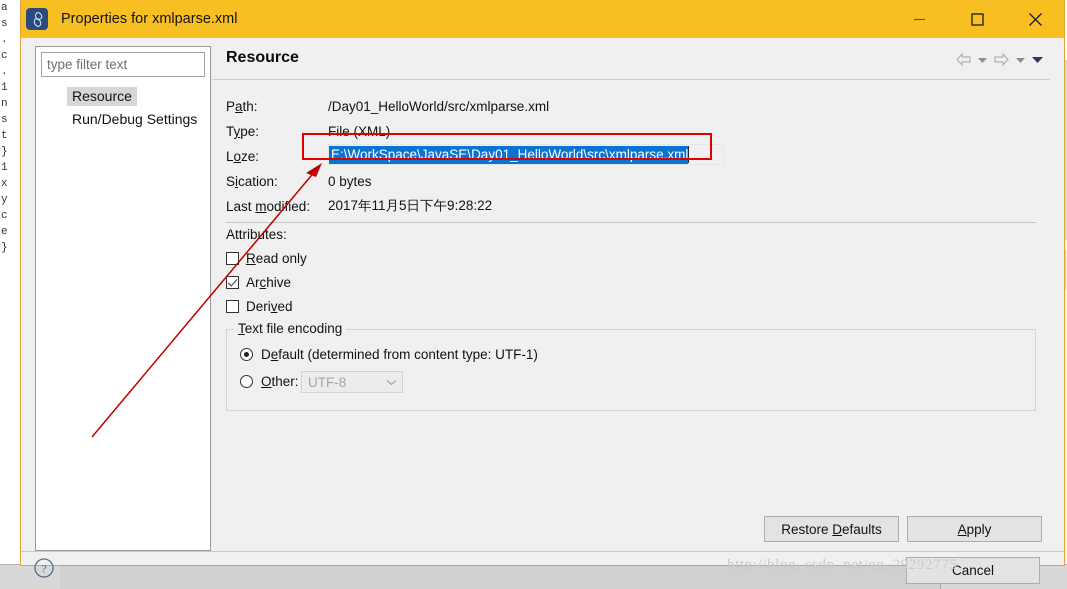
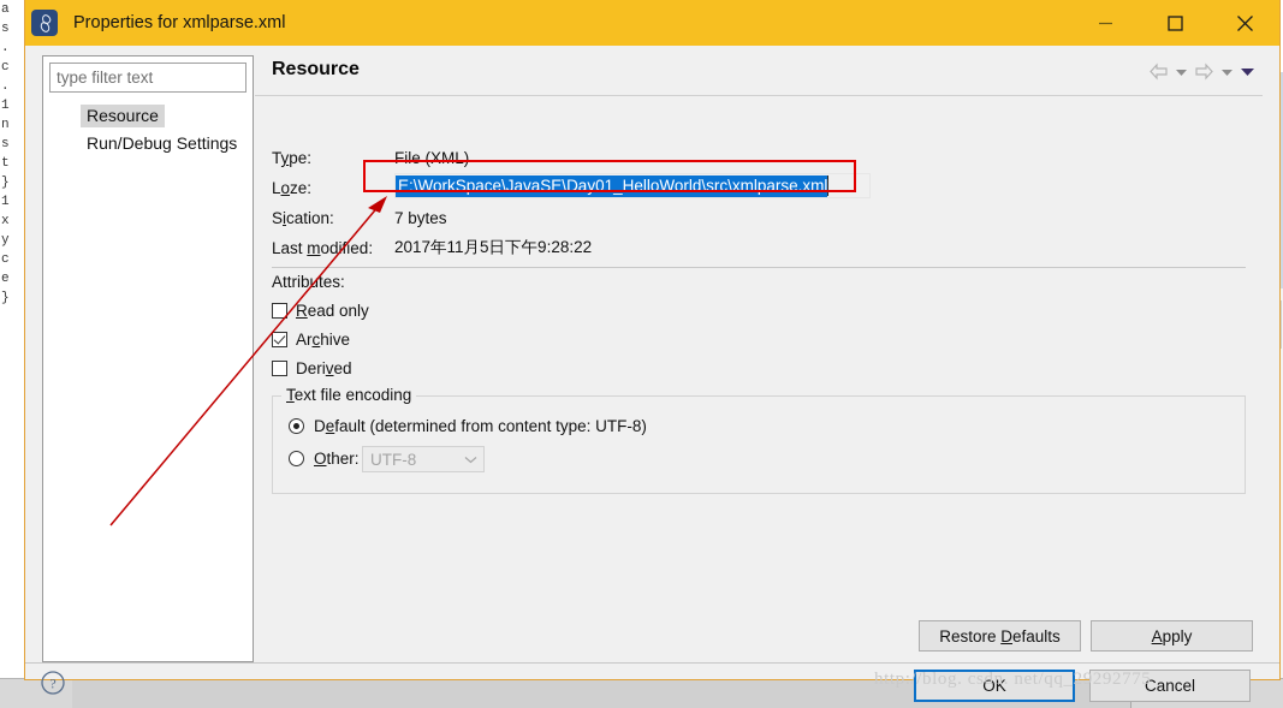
  a
  s
  .
  c
  .
  1
  n
  s
  t
  }
  1
  x
  y
  c
  e
  }
  Properties for xmlparse.xml
  type filter text
  Resource
  Run/Debug Settings
  Resource
- Path:
- /Day01_HelloWorld/src/xmlparse.xml
  Type:
  File (XML)
  Loze:
  E:\WorkSpace\JavaSE\Day01_HelloWorld\src\xmlparse.xml
  Sication:
- 0 bytes
+ 7 bytes
  Last modified:
  2017年11月5日下午9:28:22
  Attribtes:
  Read only
  Archive
  Derived
  Text file encoding
- Default (determined from content type: UTF-1)
+ Default (determined from content type: UTF-8)
  Other:
  UTF-8
  Restore Defaults
  Apply
  ?
+ OK
  Cancel
  http://blog. csdn. net/qq_29292775
